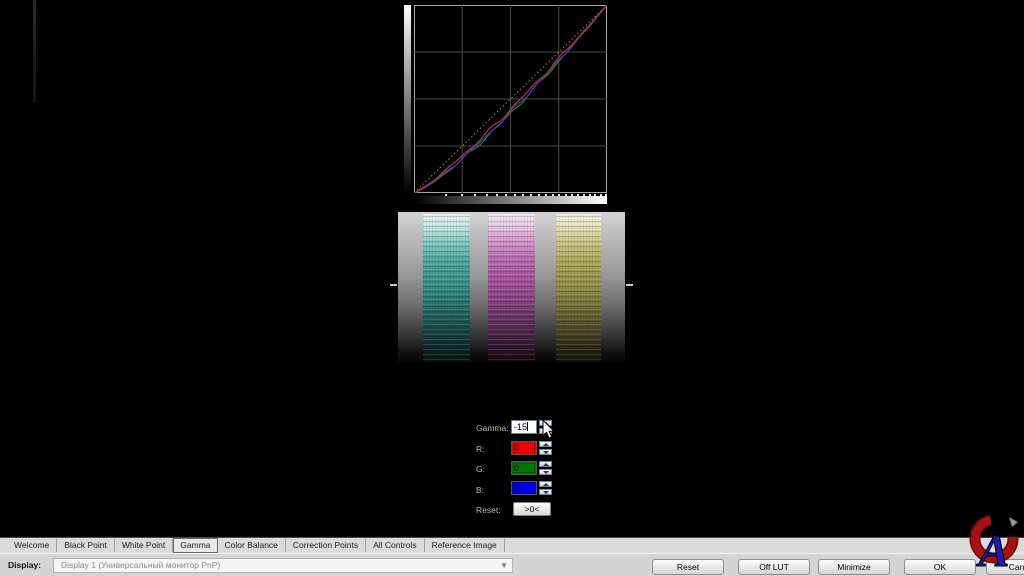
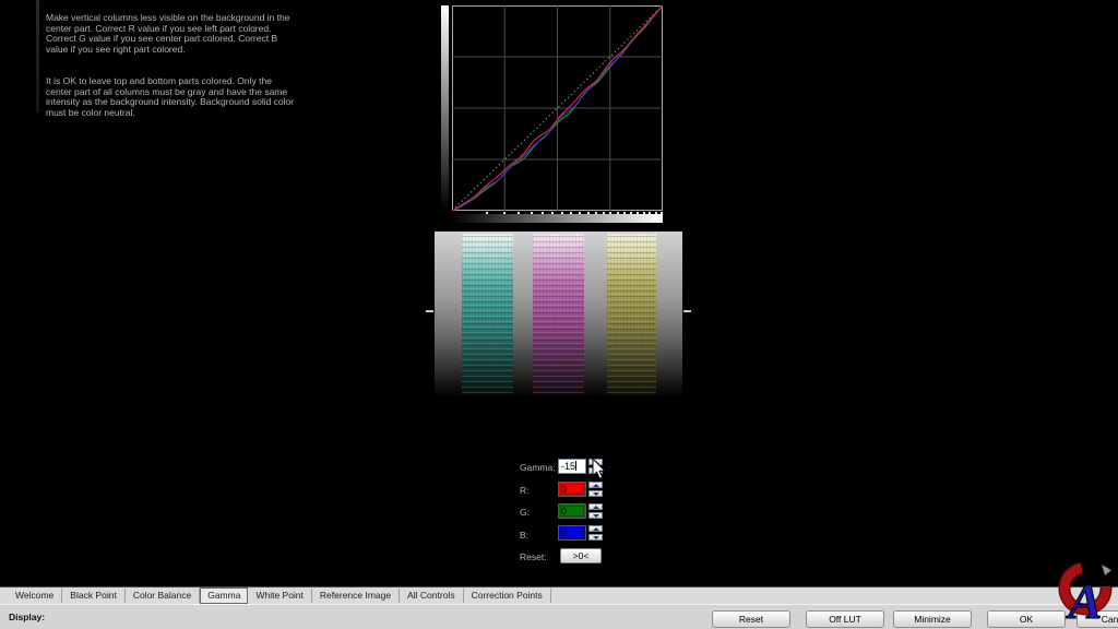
+ Make vertical columns less visible on the background in the
+ center part. Correct R value if you see left part colored.
+ Correct G value if you see center part colored. Correct B
+ value if you see right part colored.
+ It is OK to leave top and bottom parts colored. Only the
+ center part of all columns must be gray and have the same
+ intensity as the background intensity. Background solid color
+ must be color neutral.
  Gamma:
  -15
  R:
  0
  G:
  0
  B:
  0
  Reset:
  >0<
  Welcome
  Black Point
- White Point
+ Color Balance
  Gamma
- Color Balance
+ White Point
- Correction Points
+ Reference Image
  All Controls
- Reference Image
+ Correction Points
  Display:
- Display 1 (Универсальный монитор PnP)
- ▼
  Reset
  Off LUT
  Minimize
  OK
  A
